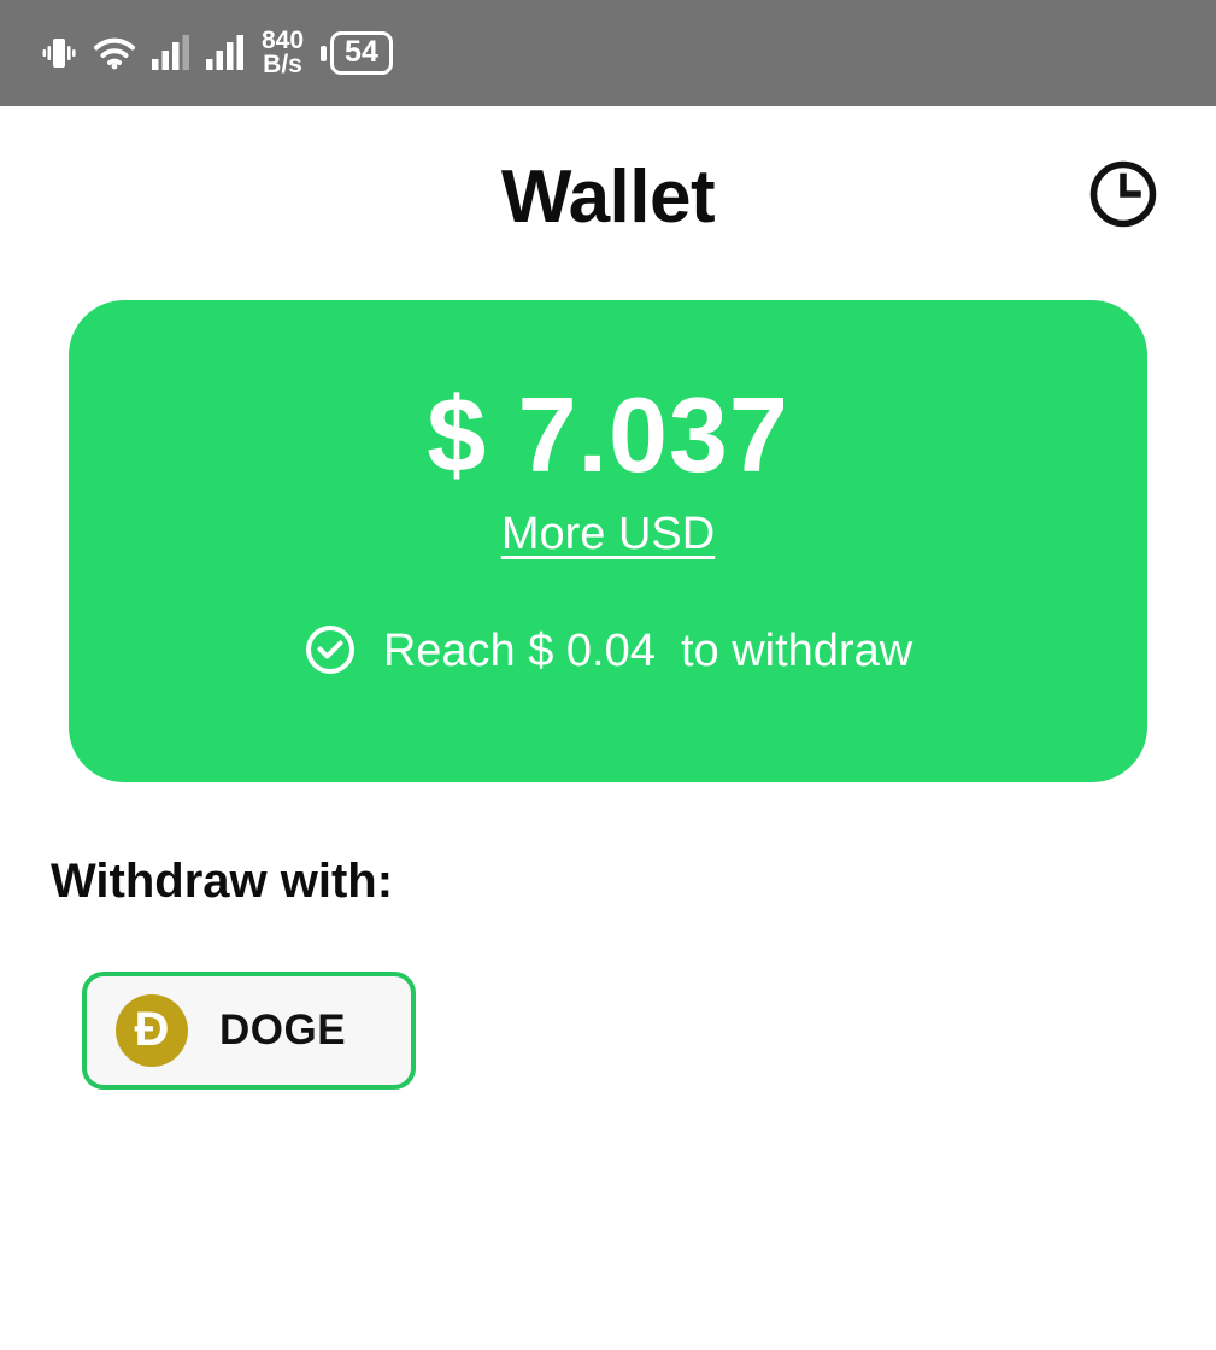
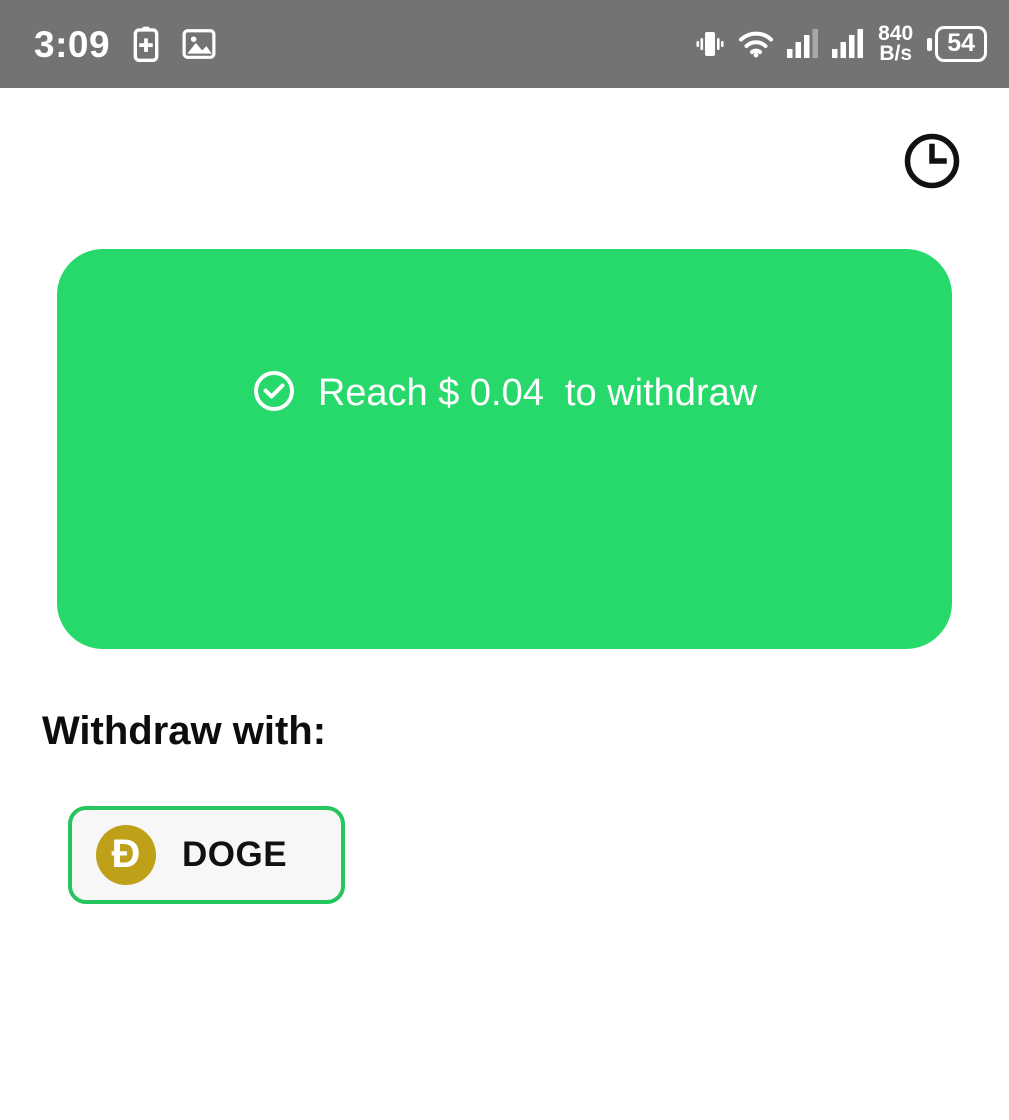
+ 3:09
  840
  B/s
  54
- Wallet
- $ 7.037
- More USD
  Reach $ 0.04 to withdraw
  Withdraw with:
  Ð
  DOGE
